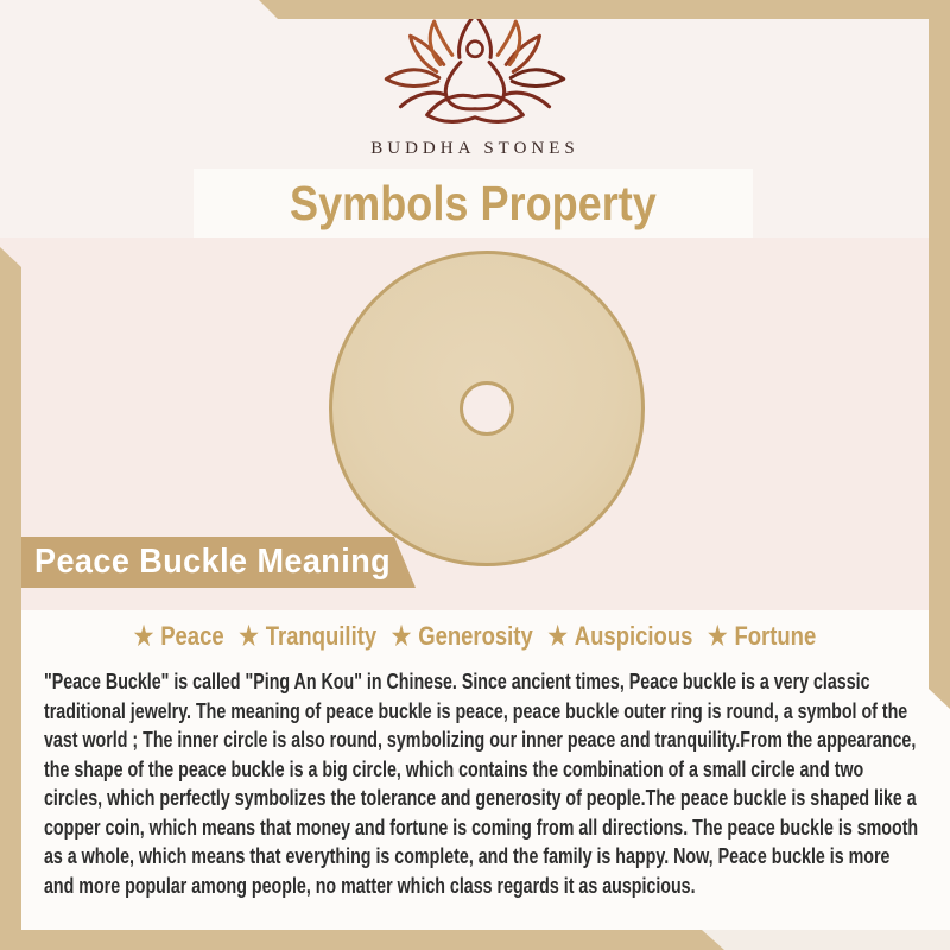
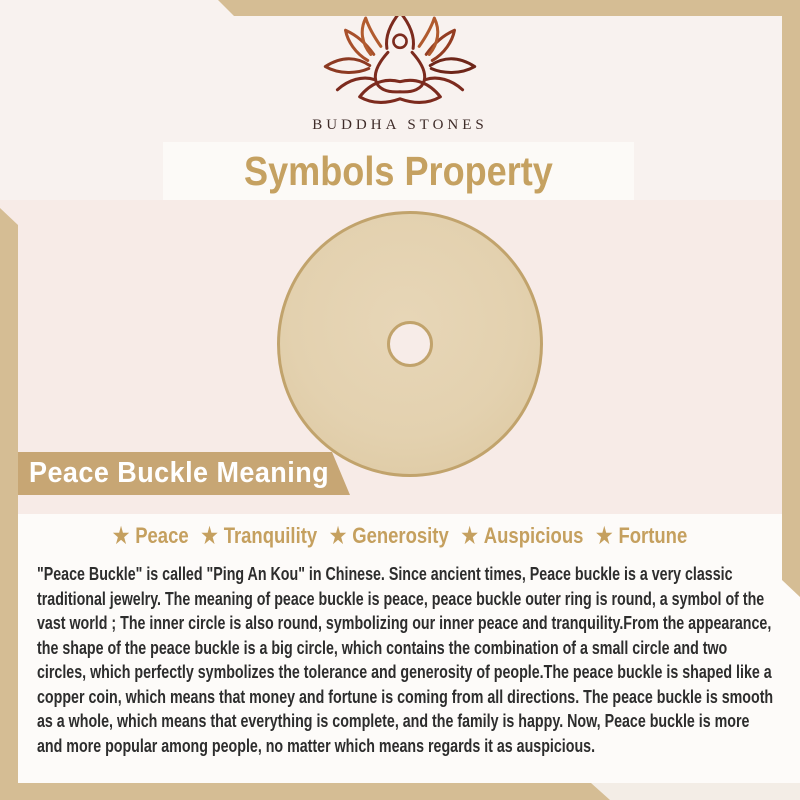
  BUDDHA STONES
  Symbols Property
  Peace Buckle Meaning
  ★
  Peace
  ★
  Tranquility
  ★
  Generosity
  ★
  Auspicious
  ★
  Fortune
- "Peace Buckle" is called "Ping An Kou" in Chinese. Since ancient times, Peace buckle is a very classic traditional jewelry. The meaning of peace buckle is peace, peace buckle outer ring is round, a symbol of the vast world ; The inner circle is also round, symbolizing our inner peace and tranquility.From the appearance, the shape of the peace buckle is a big circle, which contains the combination of a small circle and two circles, which perfectly symbolizes the tolerance and generosity of people.The peace buckle is shaped like a copper coin, which means that money and fortune is coming from all directions. The peace buckle is smooth as a whole, which means that everything is complete, and the family is happy. Now, Peace buckle is more and more popular among people, no matter which class regards it as auspicious.
+ "Peace Buckle" is called "Ping An Kou" in Chinese. Since ancient times, Peace buckle is a very classic traditional jewelry. The meaning of peace buckle is peace, peace buckle outer ring is round, a symbol of the vast world ; The inner circle is also round, symbolizing our inner peace and tranquility.From the appearance, the shape of the peace buckle is a big circle, which contains the combination of a small circle and two circles, which perfectly symbolizes the tolerance and generosity of people.The peace buckle is shaped like a copper coin, which means that money and fortune is coming from all directions. The peace buckle is smooth as a whole, which means that everything is complete, and the family is happy. Now, Peace buckle is more and more popular among people, no matter which means regards it as auspicious.
